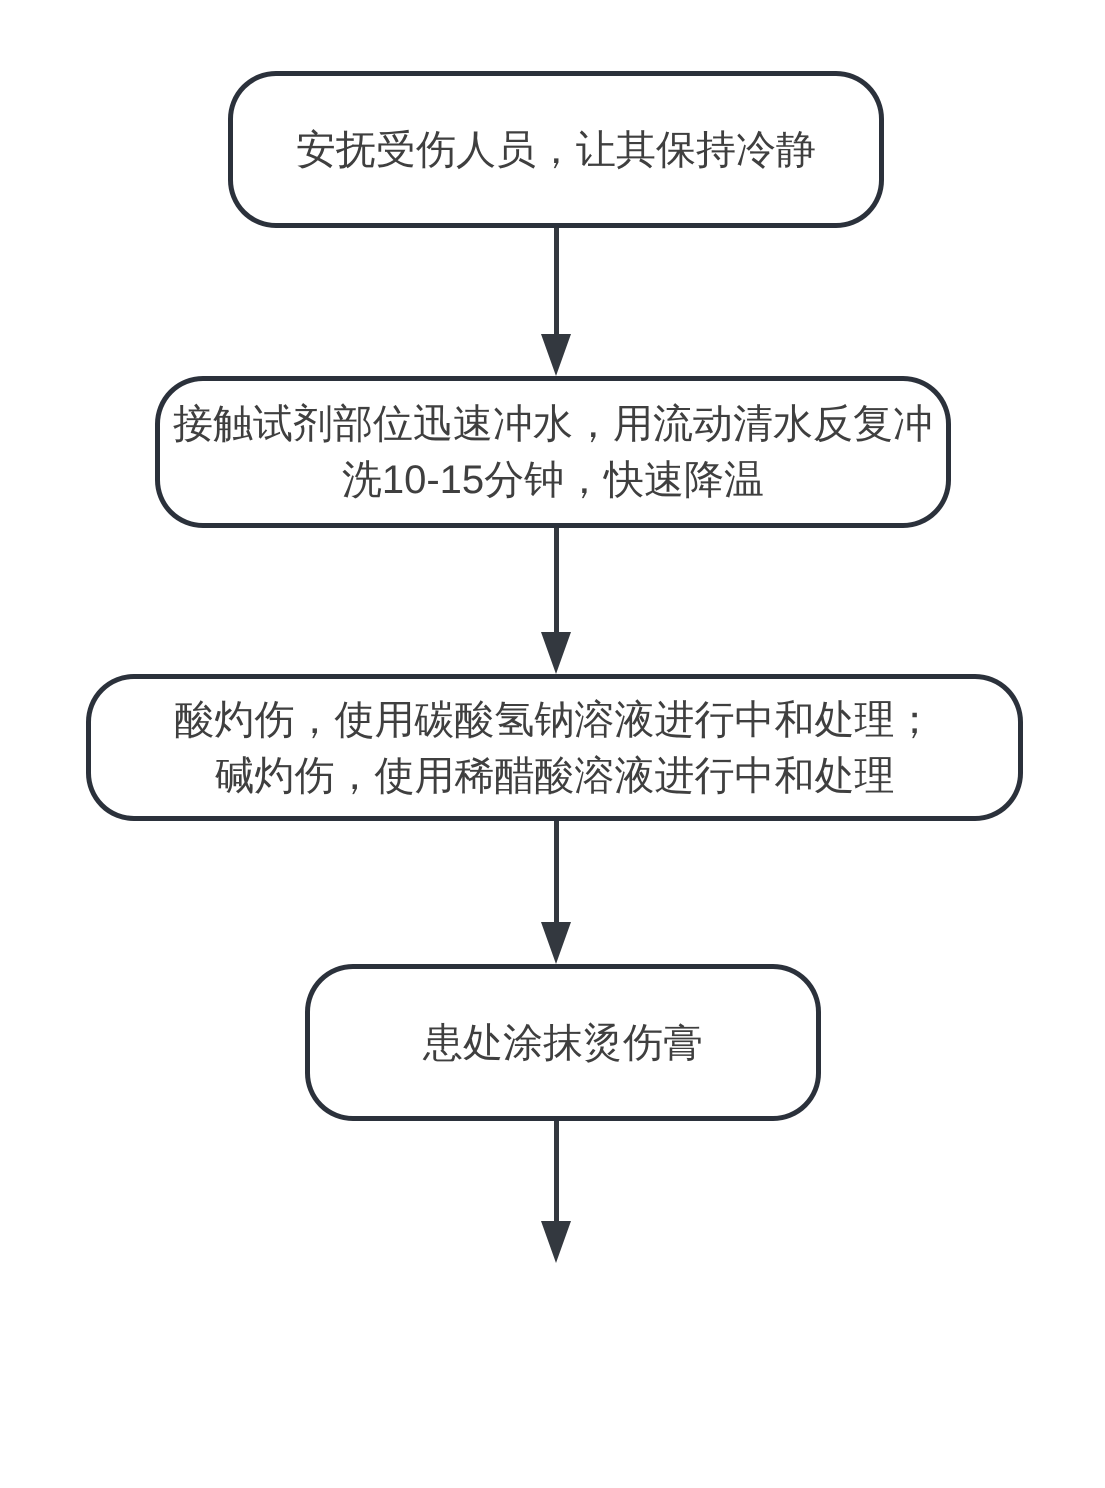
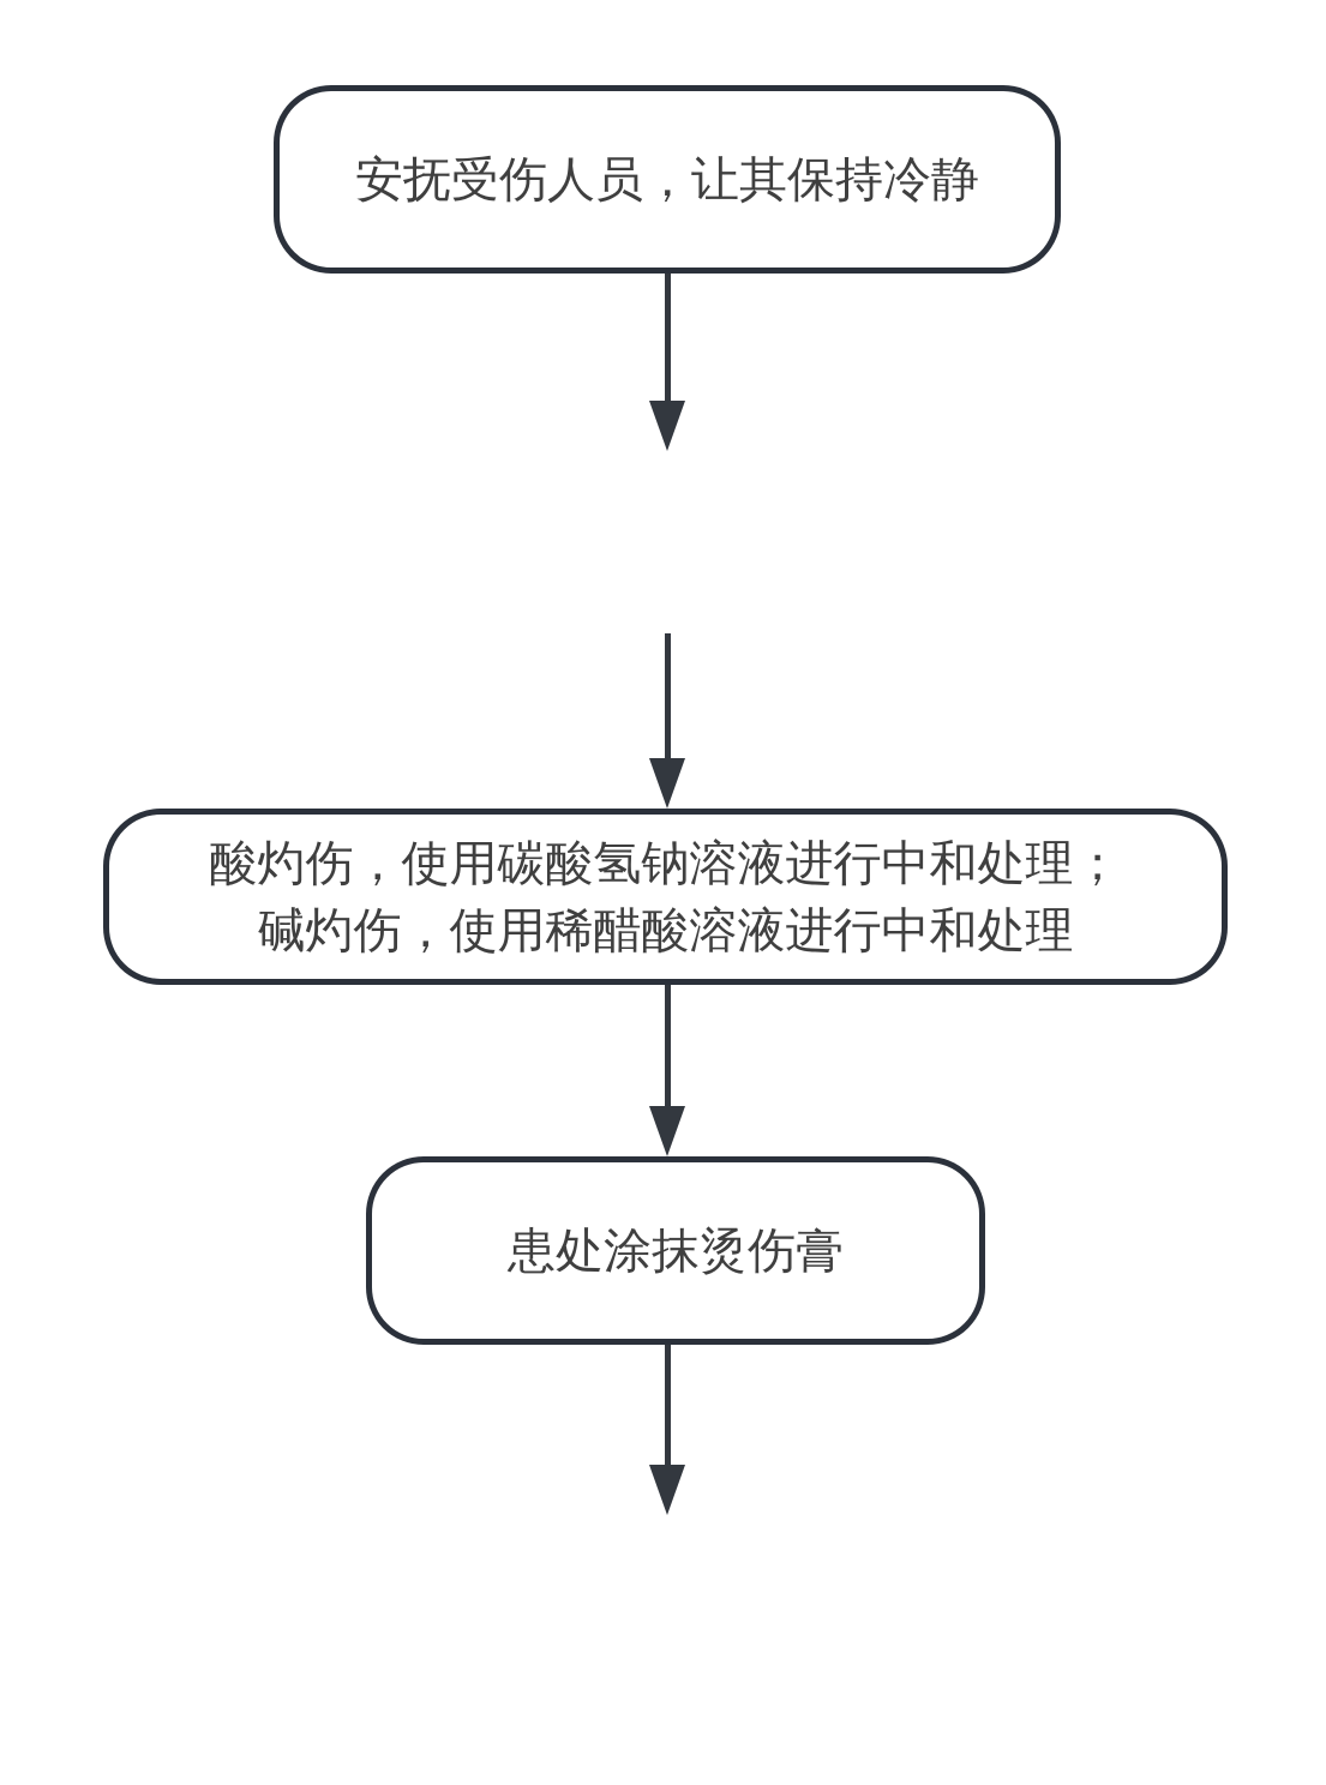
  安抚受伤人员，让其保持冷静
- 接触试剂部位迅速冲水，用流动清水反复冲
- 洗10-15分钟，快速降温
  酸灼伤，使用碳酸氢钠溶液进行中和处理；
  碱灼伤，使用稀醋酸溶液进行中和处理
  患处涂抹烫伤膏
